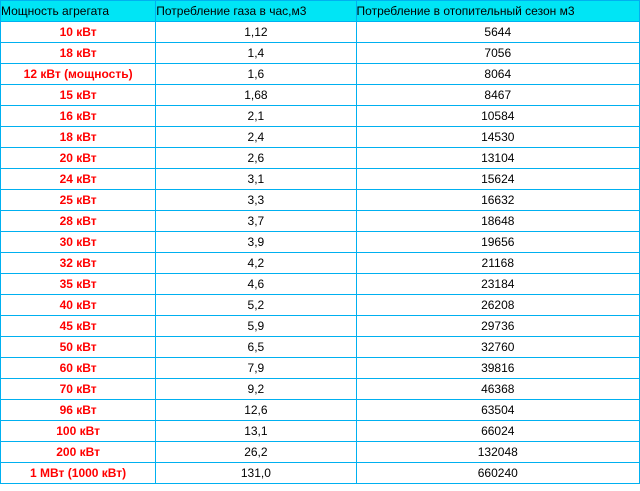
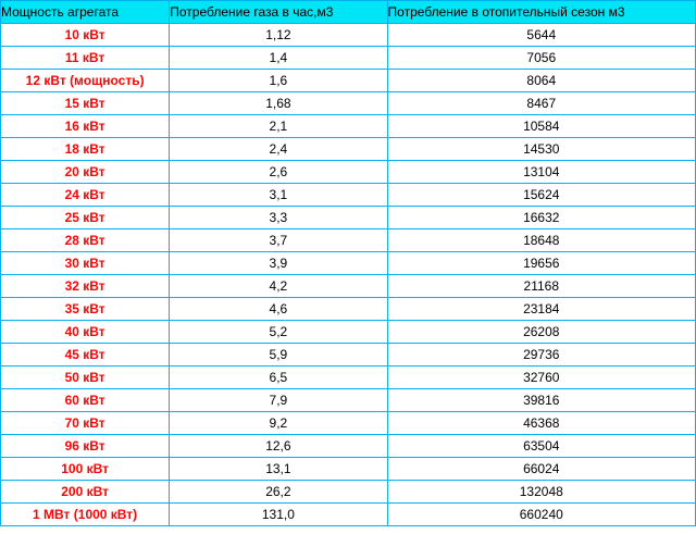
  Мощность агрегата	Потребление газа в час,м3	Потребление в отопительный сезон м3
  10 кВт	1,12	5644
- 18 кВт	1,4	7056
+ 11 кВт	1,4	7056
  12 кВт (мощность)	1,6	8064
  15 кВт	1,68	8467
  16 кВт	2,1	10584
  18 кВт	2,4	14530
  20 кВт	2,6	13104
  24 кВт	3,1	15624
  25 кВт	3,3	16632
  28 кВт	3,7	18648
  30 кВт	3,9	19656
  32 кВт	4,2	21168
  35 кВт	4,6	23184
  40 кВт	5,2	26208
  45 кВт	5,9	29736
  50 кВт	6,5	32760
  60 кВт	7,9	39816
  70 кВт	9,2	46368
  96 кВт	12,6	63504
  100 кВт	13,1	66024
  200 кВт	26,2	132048
  1 МВт (1000 кВт)	131,0	660240
